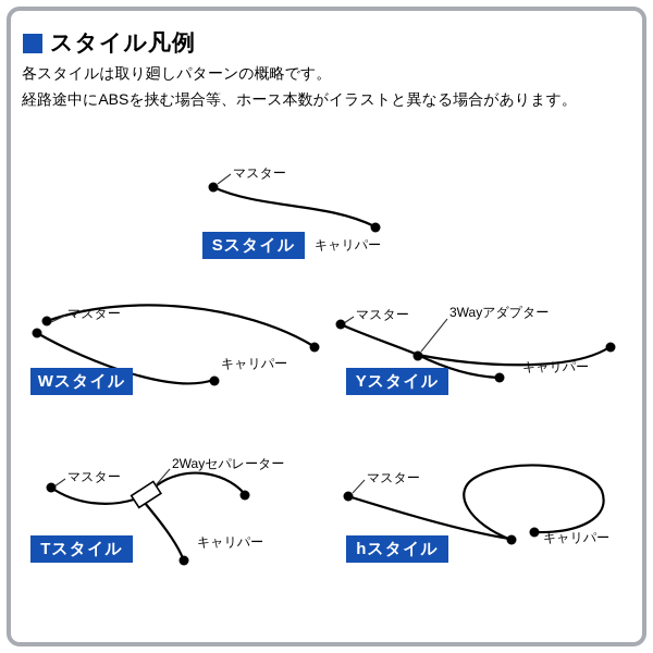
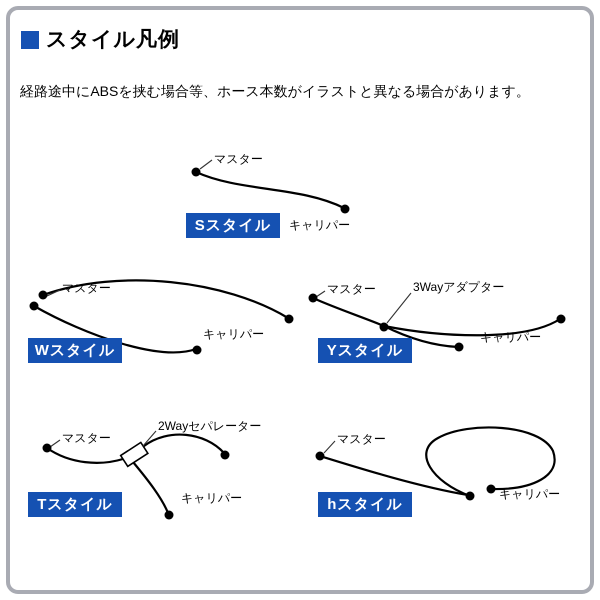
  スタイル凡例
- 各スタイルは取り廻しパターンの概略です。
  経路途中にABSを挟む場合等、ホース本数がイラストと異なる場合があります。
  マスター
  キャリパー
  Sスタイル
  マスター
  キャリパー
  Wスタイル
  マスター
  3Wayアダプター
  キャリパー
  Yスタイル
  マスター
  2Wayセパレーター
  キャリパー
  Tスタイル
  マスター
  キャリパー
  hスタイル
